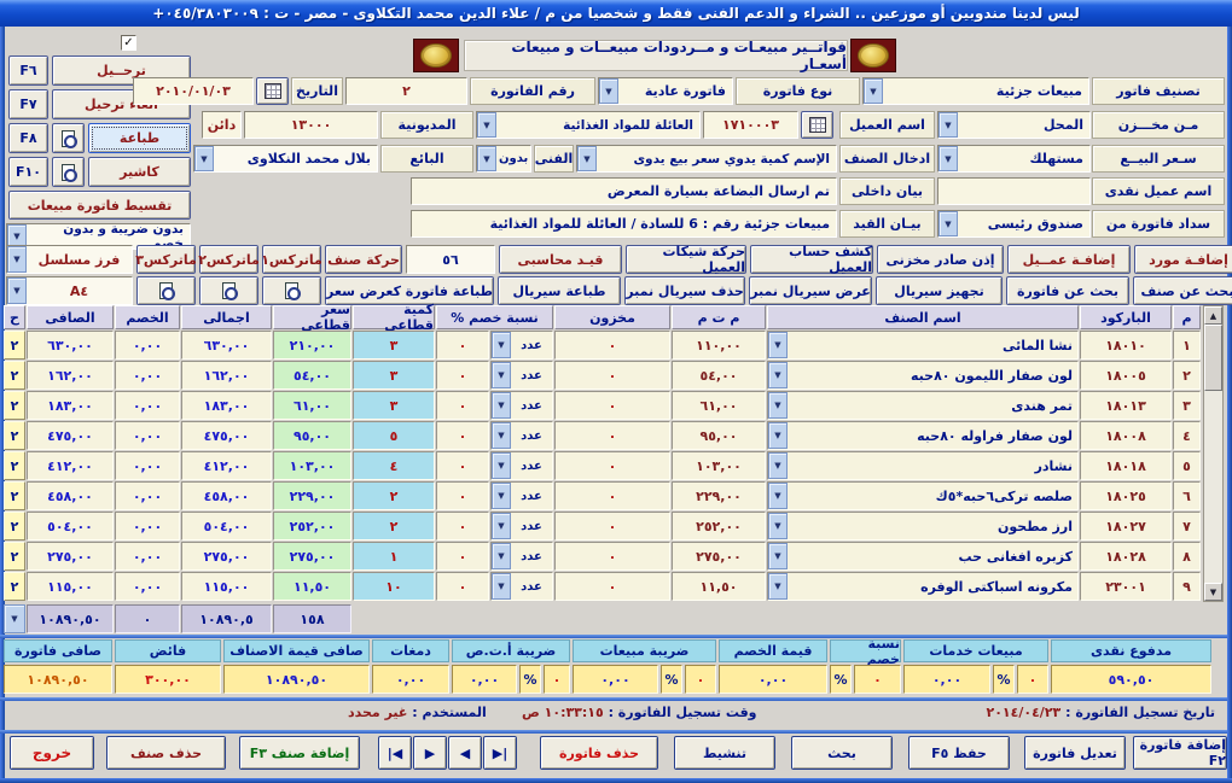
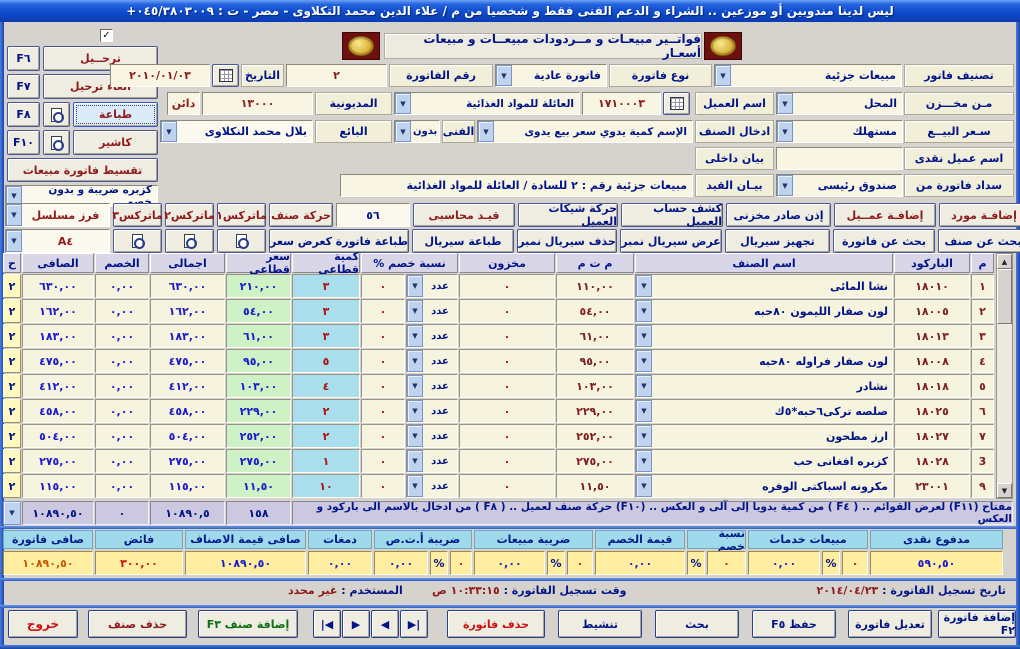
  ليس لدينا مندوبين أو موزعين .. الشراء و الدعم الفنى فقط و شخصيا من م / علاء الدين محمد التكلاوى - مصر - ت : ٠٤٥/٣٨٠٣٠٠٩+
  ✓
  فواتــير مبيعـات و مــردودات مبيعــات و مبيعات أسعـار
  F٦
  ترحــيل
  F٧
  F٨
  طباعة
  F١٠
  كاشير
  تقسيط فاتورة مبيعات
  ▼
- بدون ضريبة و بدون خصم
+ كزبره ضريبة و بدون خصم
  ٢٠١٠/٠١/٠٣
  التاريخ
  ٢
  رقم الفاتورة
  ▼
  فاتورة عادية
  نوع فاتورة
  ▼
  مبيعات جزئية
  تصنيف فاتور
  دائن
  ١٣٠٠٠
  المديونية
  ▼
  العائلة للمواد الغذائية
  ١٧١٠٠٠٣
  اسم العميل
  ▼
  المحل
  مـن مخـــزن
  ▼
  بلال محمد النكلاوى
  البائع
  ▼
  بدون
  الفنى
  ▼
  الإسم كمية يدوي سعر بيع يدوى
  ادخال الصنف
  ▼
  مستهلك
  سـعر البيــع
- تم ارسال البضاعة بسيارة المعرض
  بيان داخلى
  اسم عميل نقدى
- مبيعات جزئية رقم : 6 للسادة / العائلة للمواد الغذائية
+ مبيعات جزئية رقم : ٢ للسادة / العائلة للمواد الغذائية
  بيـان القيد
  ▼
  صندوق رئيسى
  سداد فاتورة من
  ▼
  فرز مسلسل
  ماتركس٣
  ماتركس٢
  ماتركس١
  حركة صنف
  ٥٦
  قيـد محاسبى
  حركة شيكات العميل
  كشف حساب العميل
  إذن صادر مخزنى
  إضافـة عمــيل
  إضافـة مورد
  ▼
  A٤
  طباعة فاتورة كعرض سعر
  طباعة سيريال
  حذف سيريال نمبر
  عرض سيريال نمبر
  تجهيز سيريال
  بحث عن فاتورة
  بحث عن صنف
  ح
  الصافى
  الخصم
  اجمالى
  سعر قطاعى
  كمية قطاعى
  نسبة خصم %
  مخزون
  م ت م
  اسم الصنف
  الباركود
  م
  ٢
  ٦٣٠,٠٠
  ٠,٠٠
  ٦٣٠,٠٠
  ٢١٠,٠٠
  ٣
  ٠
  ▼
  عدد
  ٠
  ١١٠,٠٠
  ▼
  نشا المائى
  ١٨٠١٠
  ١
  ٢
  ١٦٢,٠٠
  ٠,٠٠
  ١٦٢,٠٠
  ٥٤,٠٠
  ٣
  ٠
  ▼
  عدد
  ٠
  ٥٤,٠٠
  ▼
  لون صفار الليمون ٨٠حبه
  ١٨٠٠٥
  ٢
  ٢
  ١٨٣,٠٠
  ٠,٠٠
  ١٨٣,٠٠
  ٦١,٠٠
  ٣
  ٠
  ▼
  عدد
  ٠
  ٦١,٠٠
  ▼
- تمر هندى
  ١٨٠١٣
  ٣
  ٢
  ٤٧٥,٠٠
  ٠,٠٠
  ٤٧٥,٠٠
  ٩٥,٠٠
  ٥
  ٠
  ▼
  عدد
  ٠
  ٩٥,٠٠
  ▼
  لون صفار فراوله ٨٠حبه
  ١٨٠٠٨
  ٤
  ٢
  ٤١٢,٠٠
  ٠,٠٠
  ٤١٢,٠٠
  ١٠٣,٠٠
  ٤
  ٠
  ▼
  عدد
  ٠
  ١٠٣,٠٠
  ▼
  نشادر
  ١٨٠١٨
  ٥
  ٢
  ٤٥٨,٠٠
  ٠,٠٠
  ٤٥٨,٠٠
  ٢٢٩,٠٠
  ٢
  ٠
  ▼
  عدد
  ٠
  ٢٢٩,٠٠
  ▼
  صلصه تركى٦حبه*٥ك
  ١٨٠٢٥
  ٦
  ٢
  ٥٠٤,٠٠
  ٠,٠٠
  ٥٠٤,٠٠
  ٢٥٢,٠٠
  ٢
  ٠
  ▼
  عدد
  ٠
  ٢٥٢,٠٠
  ▼
  ارز مطحون
  ١٨٠٢٧
  ٧
  ٢
  ٢٧٥,٠٠
  ٠,٠٠
  ٢٧٥,٠٠
  ٢٧٥,٠٠
  ١
  ٠
  ▼
  عدد
  ٠
  ٢٧٥,٠٠
  ▼
  كزبره افغانى حب
  ١٨٠٢٨
- ٨
+ 3
  ٢
  ١١٥,٠٠
  ٠,٠٠
  ١١٥,٠٠
  ١١,٥٠
  ١٠
  ٠
  ▼
  عدد
  ٠
  ١١,٥٠
  ▼
  مكرونه اسباكتى الوفره
  ٢٣٠٠١
  ٩
  ▲
  ▼
  ▼
  ١٠٨٩٠,٥٠
  ٠
  ١٠٨٩٠,٥
  ١٥٨
+ مفتاح (F١١) لعرض القوائم .. ( F٤ ) من كمية يدويا إلى آلى و العكس .. (F١٠) حركة صنف لعميل .. ( F٨ ) من ادخال بالاسم الى باركود و العكس
  صافى فاتورة
  فائض
  صافى قيمة الاصناف
  دمغات
  ضريبة أ.ت.ص
  ضريبة مبيعات
  قيمة الخصم
  نسبة خصم
  مبيعات خدمات
  مدفوع نقدى
  ١٠٨٩٠,٥٠
  ٣٠٠,٠٠
  ١٠٨٩٠,٥٠
  ٠,٠٠
  ٠,٠٠
  %
  ٠
  ٠,٠٠
  %
  ٠
  ٠,٠٠
  %
  ٠
  ٠,٠٠
  %
  ٠
  ٥٩٠,٥٠
  تاريخ تسجيل الفاتورة : ٢٠١٤/٠٤/٢٣
  وقت تسجيل الفاتورة : ١٠:٣٣:١٥ ص
  المستخدم : غير محدد
  خروج
  حذف صنف
  إضافة صنف F٣
  |◀
  ▶
  ◀
  ▶|
  حذف فاتورة
  تنشيط
  بحث
  حفظ F٥
  تعديل فاتورة
  إضافة فاتورة F٢
